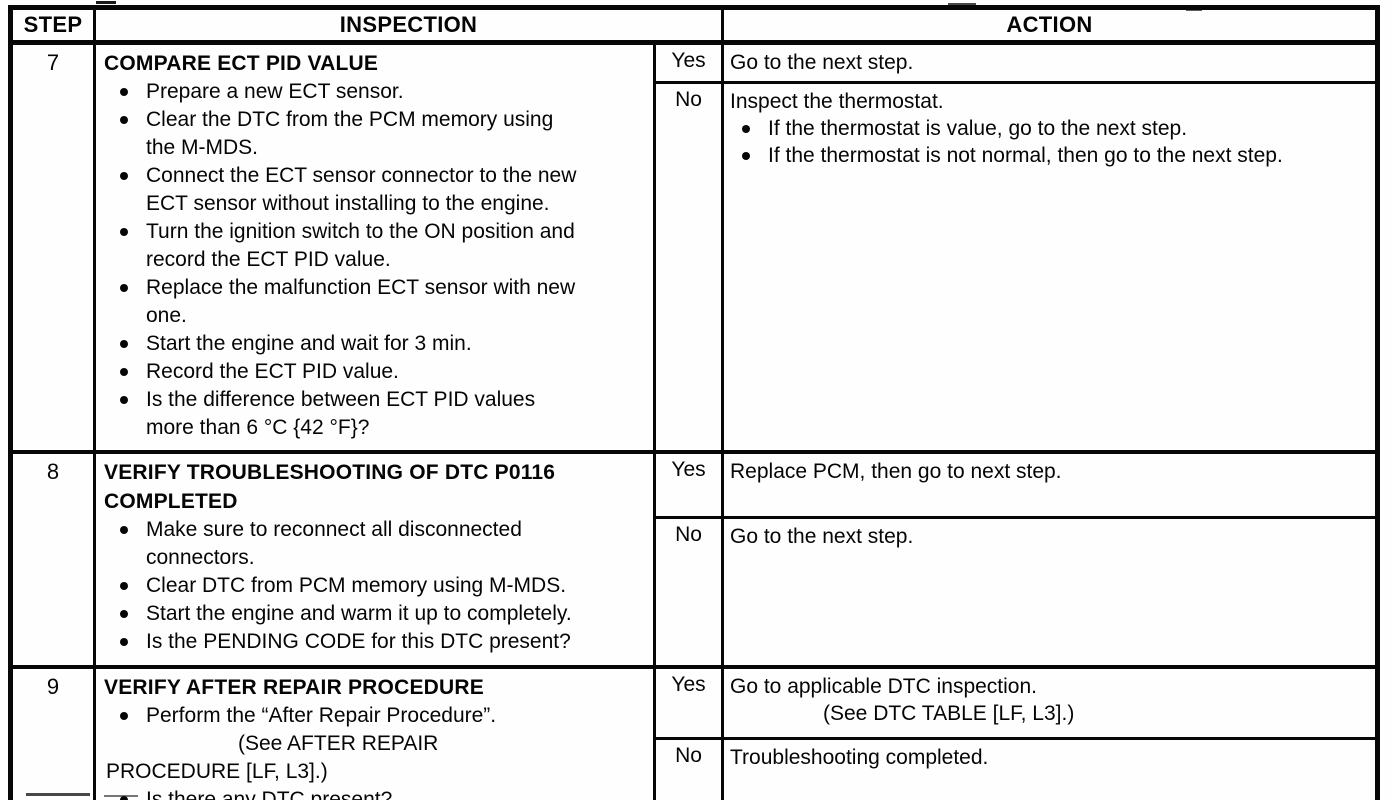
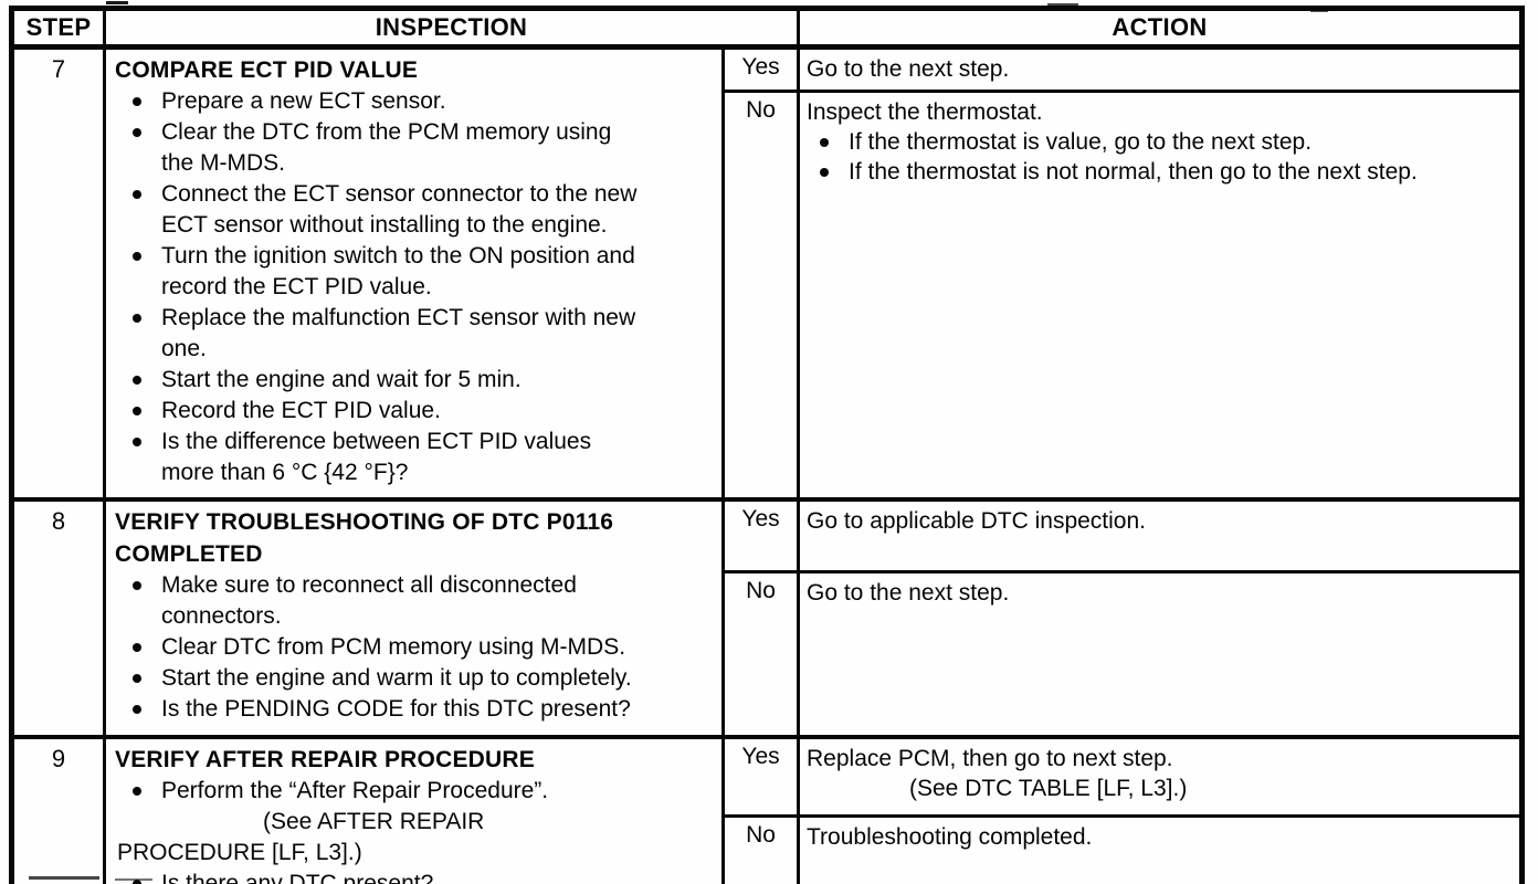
  STEP	INSPECTION	ACTION
- 7	COMPARE ECT PID VALUE Prepare a new ECT sensor. Clear the DTC from the PCM memory using the M-MDS. Connect the ECT sensor connector to the new ECT sensor without installing to the engine. Turn the ignition switch to the ON position and record the ECT PID value. Replace the malfunction ECT sensor with new one. Start the engine and wait for 3 min. Record the ECT PID value. Is the difference between ECT PID values more than 6 °C {42 °F}?	Yes	Go to the next step.
+ 7	COMPARE ECT PID VALUE Prepare a new ECT sensor. Clear the DTC from the PCM memory using the M-MDS. Connect the ECT sensor connector to the new ECT sensor without installing to the engine. Turn the ignition switch to the ON position and record the ECT PID value. Replace the malfunction ECT sensor with new one. Start the engine and wait for 5 min. Record the ECT PID value. Is the difference between ECT PID values more than 6 °C {42 °F}?	Yes	Go to the next step.
  No	Inspect the thermostat. If the thermostat is value, go to the next step. If the thermostat is not normal, then go to the next step.
- 8	VERIFY TROUBLESHOOTING OF DTC P0116 COMPLETED Make sure to reconnect all disconnected connectors. Clear DTC from PCM memory using M-MDS. Start the engine and warm it up to completely. Is the PENDING CODE for this DTC present?	Yes	Replace PCM, then go to next step.
+ 8	VERIFY TROUBLESHOOTING OF DTC P0116 COMPLETED Make sure to reconnect all disconnected connectors. Clear DTC from PCM memory using M-MDS. Start the engine and warm it up to completely. Is the PENDING CODE for this DTC present?	Yes	Go to applicable DTC inspection.
  No	Go to the next step.
- 9	VERIFY AFTER REPAIR PROCEDURE Perform the “After Repair Procedure”. (See AFTER REPAIR PROCEDURE [LF, L3].)	Yes	Go to applicable DTC inspection. (See DTC TABLE [LF, L3].)
+ 9	VERIFY AFTER REPAIR PROCEDURE Perform the “After Repair Procedure”. (See AFTER REPAIR PROCEDURE [LF, L3].)	Yes	Replace PCM, then go to next step. (See DTC TABLE [LF, L3].)
  No	Troubleshooting completed.
